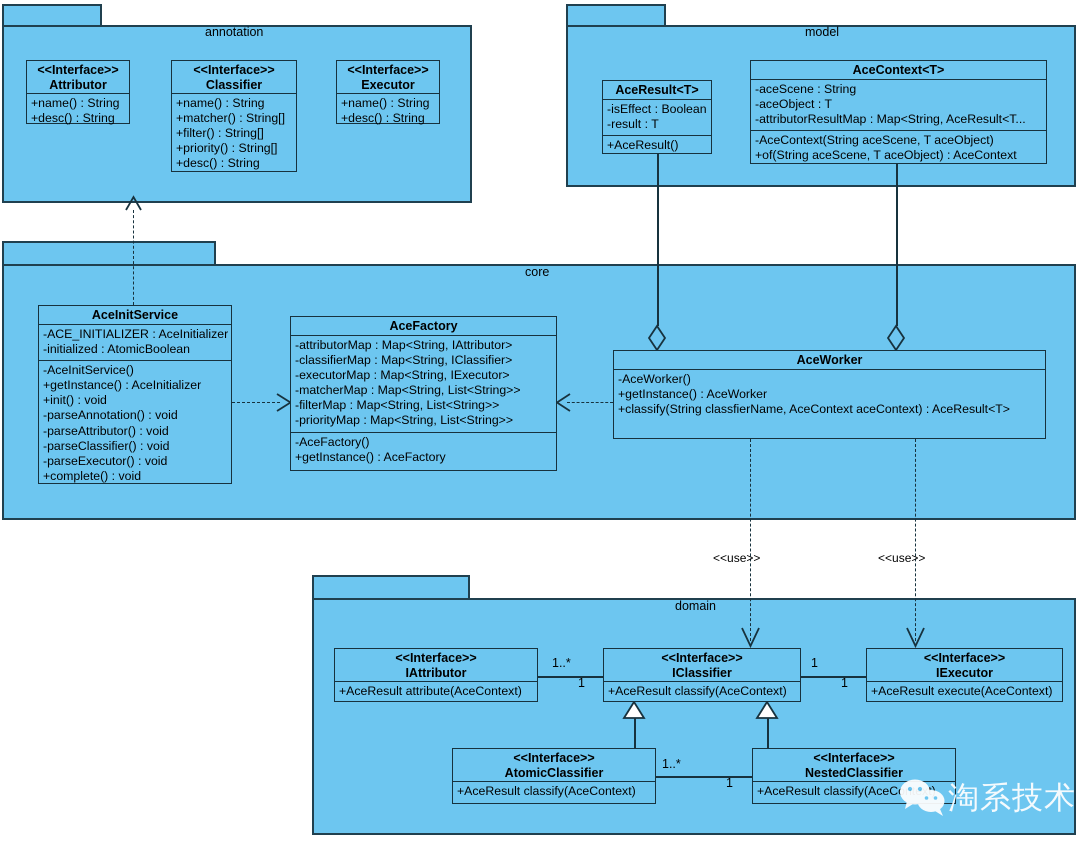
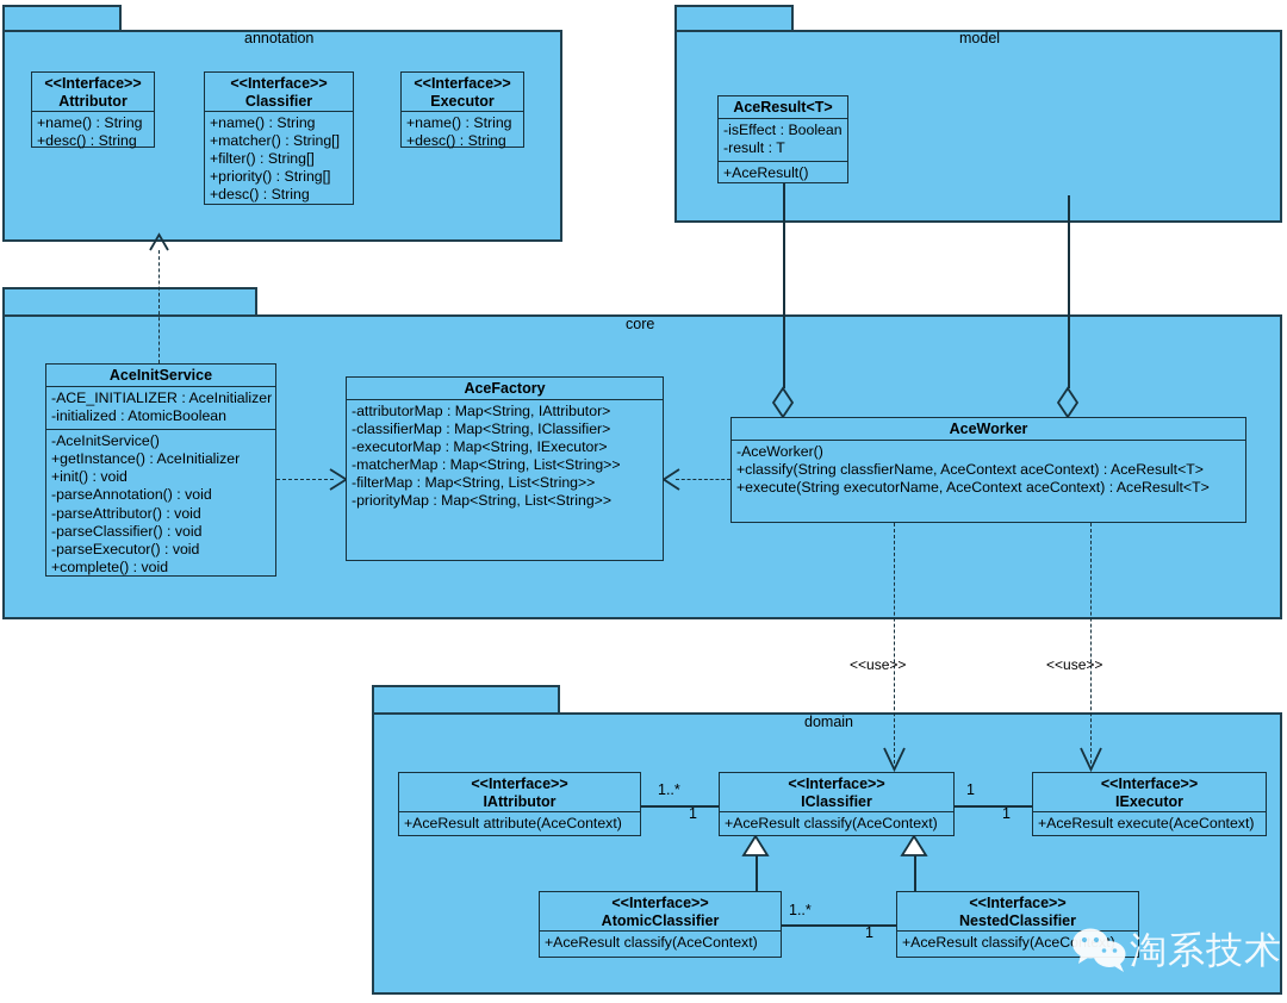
  annotation
  <<Interface>>
  Attributor
  +name() : String
  +desc() : String
  <<Interface>>
  Classifier
  +name() : String
  +matcher() : String[]
  +filter() : String[]
  +priority() : String[]
  +desc() : String
  <<Interface>>
  Executor
  +name() : String
  +desc() : String
  model
  AceResult<T>
  -isEffect : Boolean
  -result : T
  +AceResult()
- AceContext<T>
- -aceScene : String
- -aceObject : T
- -attributorResultMap : Map<String, AceResult<T...
- -AceContext(String aceScene, T aceObject)
- +of(String aceScene, T aceObject) : AceContext
  core
  AceInitService
  -ACE_INITIALIZER : AceInitializer
  -initialized : AtomicBoolean
  -AceInitService()
  +getInstance() : AceInitializer
  +init() : void
  -parseAnnotation() : void
  -parseAttributor() : void
  -parseClassifier() : void
  -parseExecutor() : void
  +complete() : void
  AceFactory
  -attributorMap : Map<String, IAttributor>
  -classifierMap : Map<String, IClassifier>
  -executorMap : Map<String, IExecutor>
  -matcherMap : Map<String, List<String>>
  -filterMap : Map<String, List<String>>
  -priorityMap : Map<String, List<String>>
- -AceFactory()
- +getInstance() : AceFactory
  AceWorker
  -AceWorker()
- +getInstance() : AceWorker
  +classify(String classfierName, AceContext aceContext) : AceResult<T>
+ +execute(String executorName, AceContext aceContext) : AceResult<T>
  domain
  <<Interface>>
  IAttributor
  +AceResult attribute(AceContext)
  <<Interface>>
  IClassifier
  +AceResult classify(AceContext)
  <<Interface>>
  IExecutor
  +AceResult execute(AceContext)
  <<Interface>>
  AtomicClassifier
  +AceResult classify(AceContext)
  <<Interface>>
  NestedClassifier
  +AceResult classify(AceC
  <<use>>
  <<use>>
  1..*
  1
  1
  1
  1..*
  1
  淘系技术
